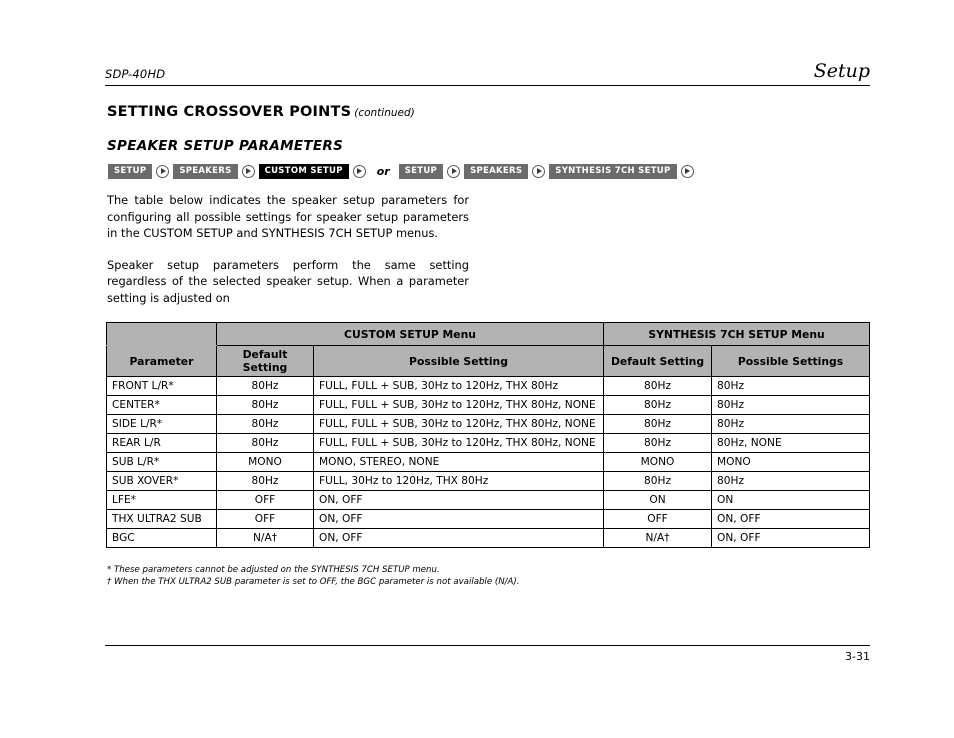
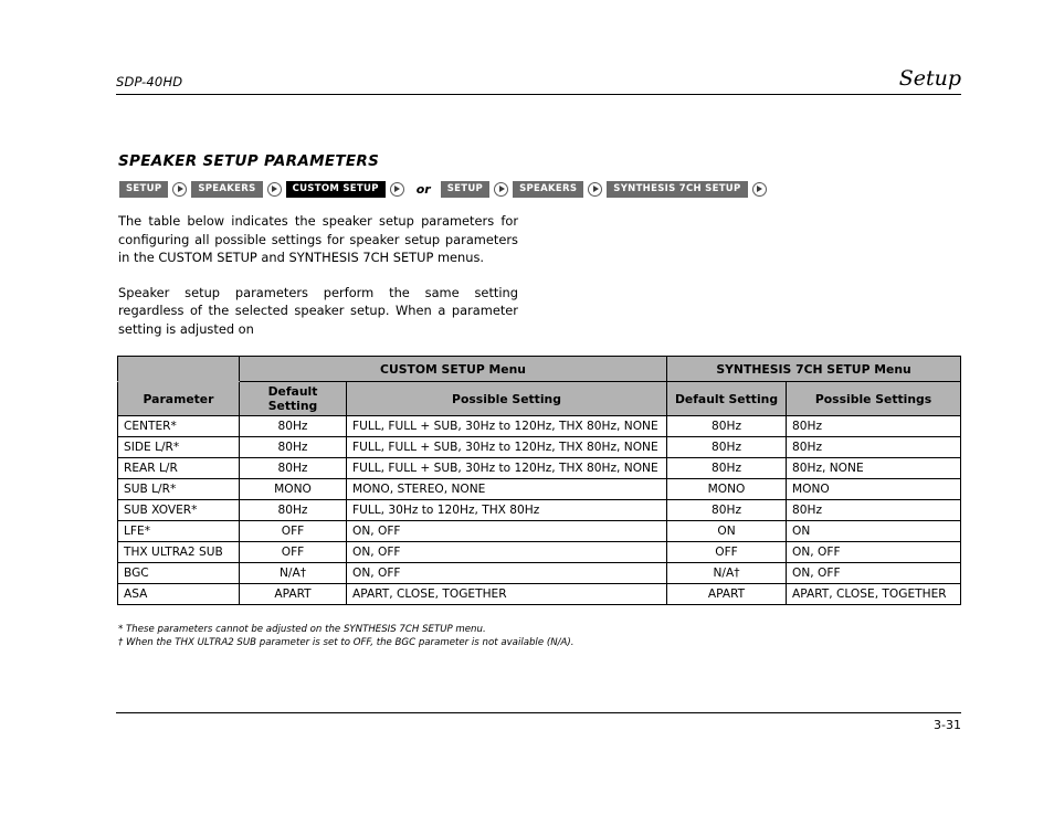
  SDP-40HD
  Setup
- SETTING CROSSOVER POINTS (continued)
  SPEAKER SETUP PARAMETERS
  SETUP
  SPEAKERS
  CUSTOM SETUP
  or
  SETUP
  SPEAKERS
  SYNTHESIS 7CH SETUP
  The table below indicates the speaker setup parameters for configuring all possible settings for speaker setup parameters in the CUSTOM SETUP and SYNTHESIS 7CH SETUP menus.
  Speaker setup parameters perform the same setting regardless of the selected speaker setup. When a parameter setting is adjusted on
  	CUSTOM SETUP Menu	SYNTHESIS 7CH SETUP Menu
  Parameter	Default Setting	Possible Setting	Default Setting	Possible Settings
- FRONT L/R*	80Hz	FULL, FULL + SUB, 30Hz to 120Hz, THX 80Hz	80Hz	80Hz
  CENTER*	80Hz	FULL, FULL + SUB, 30Hz to 120Hz, THX 80Hz, NONE	80Hz	80Hz
  SIDE L/R*	80Hz	FULL, FULL + SUB, 30Hz to 120Hz, THX 80Hz, NONE	80Hz	80Hz
  REAR L/R	80Hz	FULL, FULL + SUB, 30Hz to 120Hz, THX 80Hz, NONE	80Hz	80Hz, NONE
  SUB L/R*	MONO	MONO, STEREO, NONE	MONO	MONO
  SUB XOVER*	80Hz	FULL, 30Hz to 120Hz, THX 80Hz	80Hz	80Hz
  LFE*	OFF	ON, OFF	ON	ON
  THX ULTRA2 SUB	OFF	ON, OFF	OFF	ON, OFF
  BGC	N/A†	ON, OFF	N/A†	ON, OFF
+ ASA	APART	APART, CLOSE, TOGETHER	APART	APART, CLOSE, TOGETHER
  * These parameters cannot be adjusted on the SYNTHESIS 7CH SETUP menu.
  † When the THX ULTRA2 SUB parameter is set to OFF, the BGC parameter is not available (N/A).
  3-31
